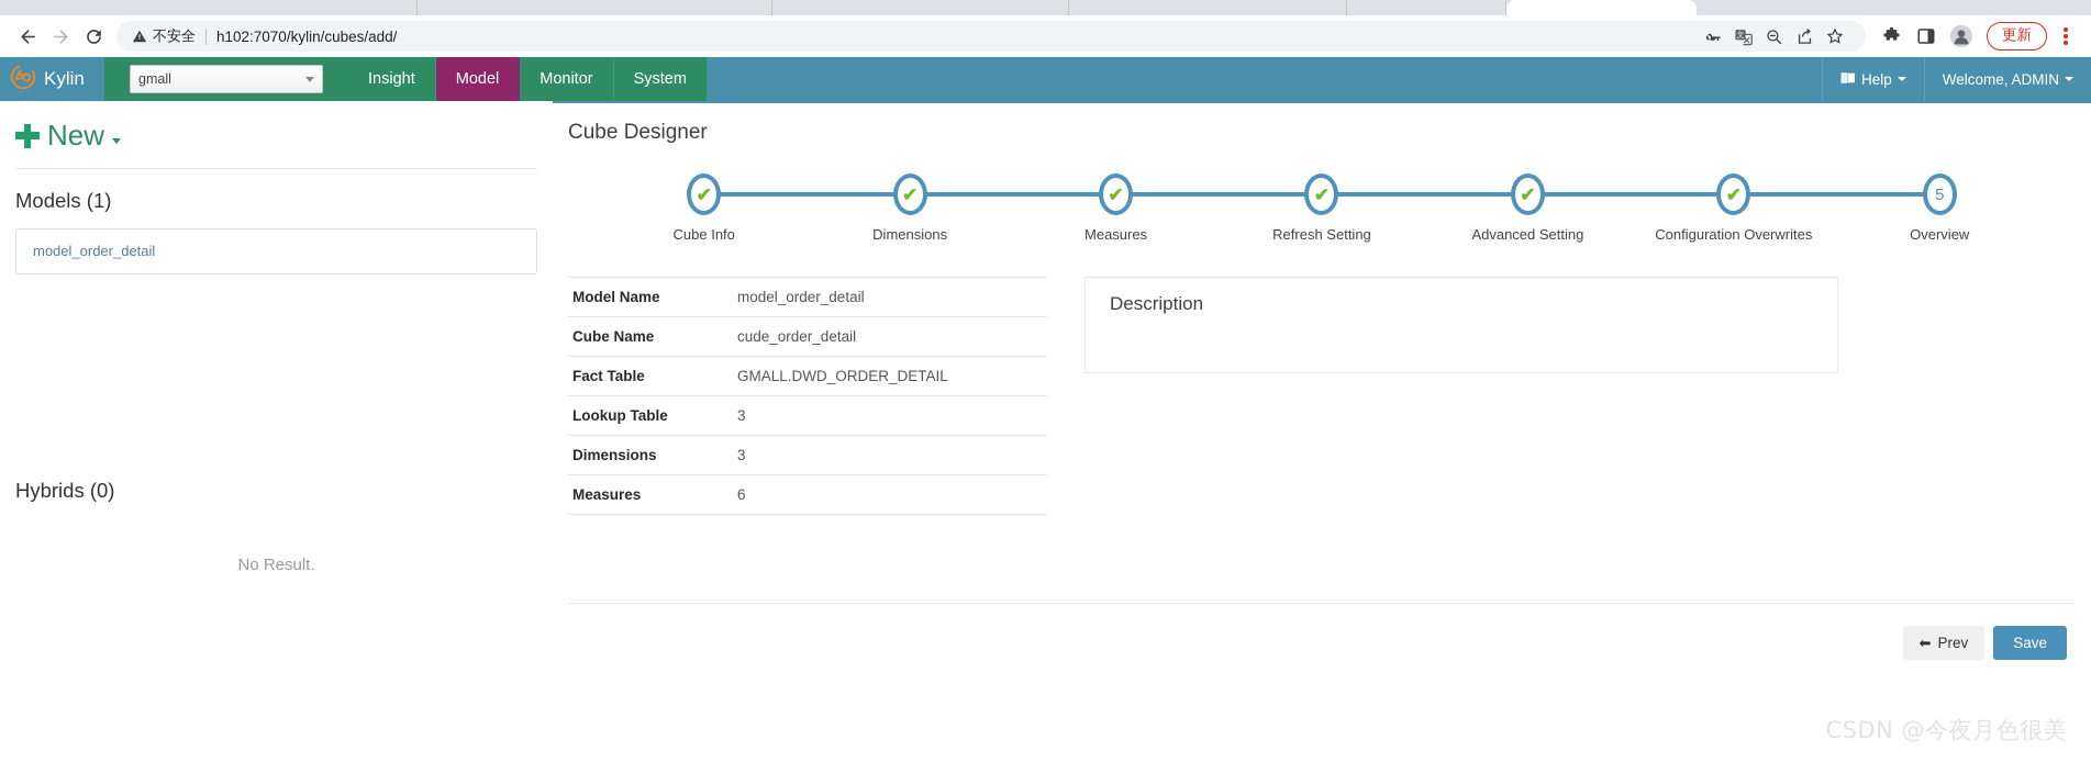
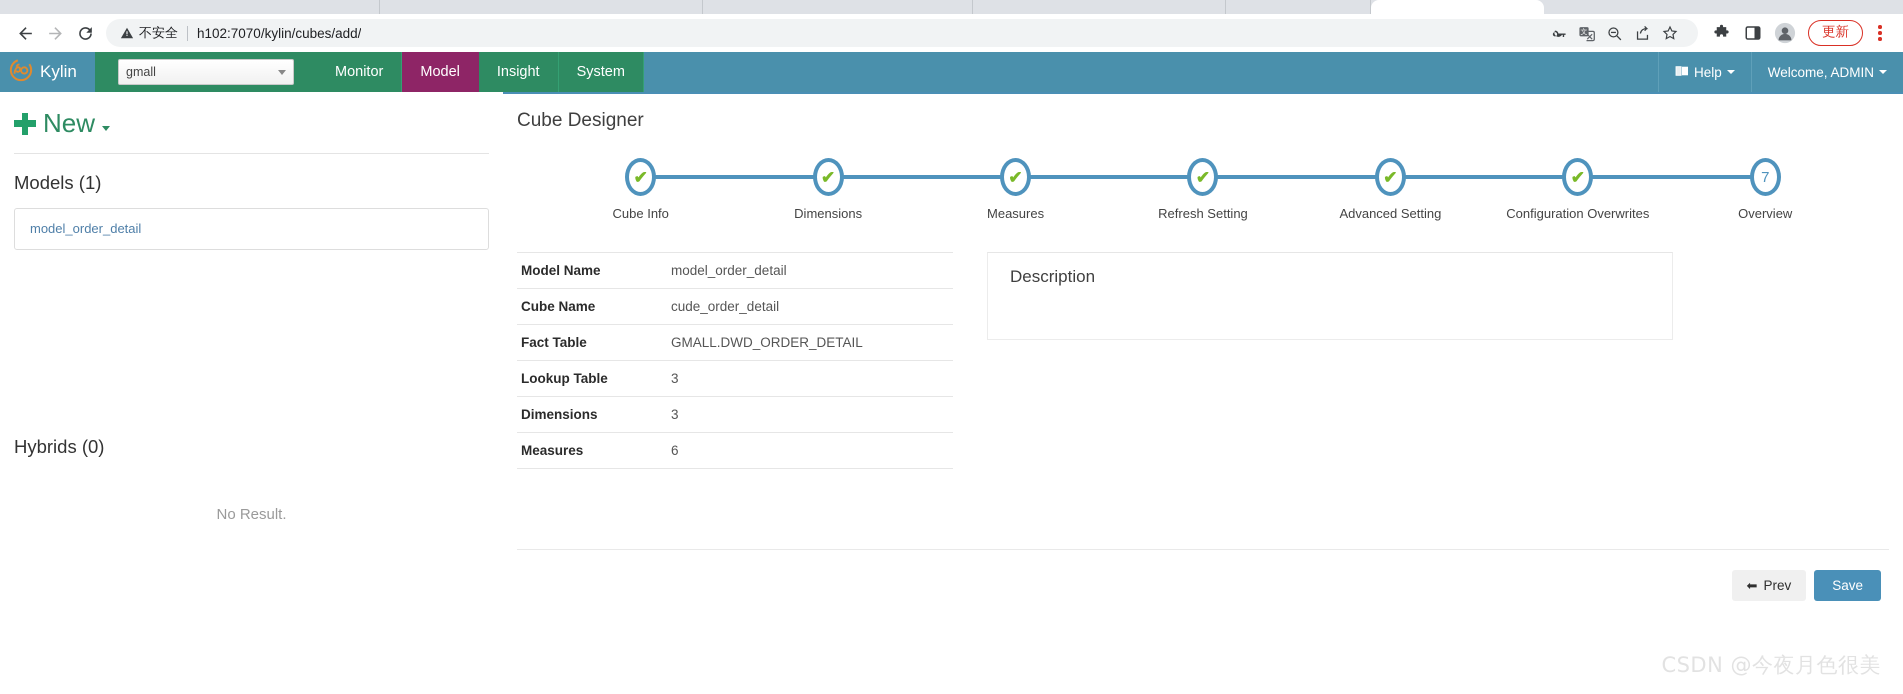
  不安全
  h102:7070/kylin/cubes/add/
  文
  更新
  Kylin
  gmall
- Insight
+ Monitor
  Model
- Monitor
+ Insight
  System
  Help
  Welcome, ADMIN
  New
  Models (1)
  model_order_detail
  Hybrids (0)
  No Result.
  Cube Designer
  ✔
  Cube Info
  ✔
  Dimensions
  ✔
  Measures
  ✔
  Refresh Setting
  ✔
  Advanced Setting
  ✔
  Configuration Overwrites
- 5
+ 7
  Overview
  Model Name	model_order_detail
  Cube Name	cude_order_detail
  Fact Table	GMALL.DWD_ORDER_DETAIL
  Lookup Table	3
  Dimensions	3
  Measures	6
  Description
  ⬅
  Prev
  Save
  CSDN @今夜月色很美
